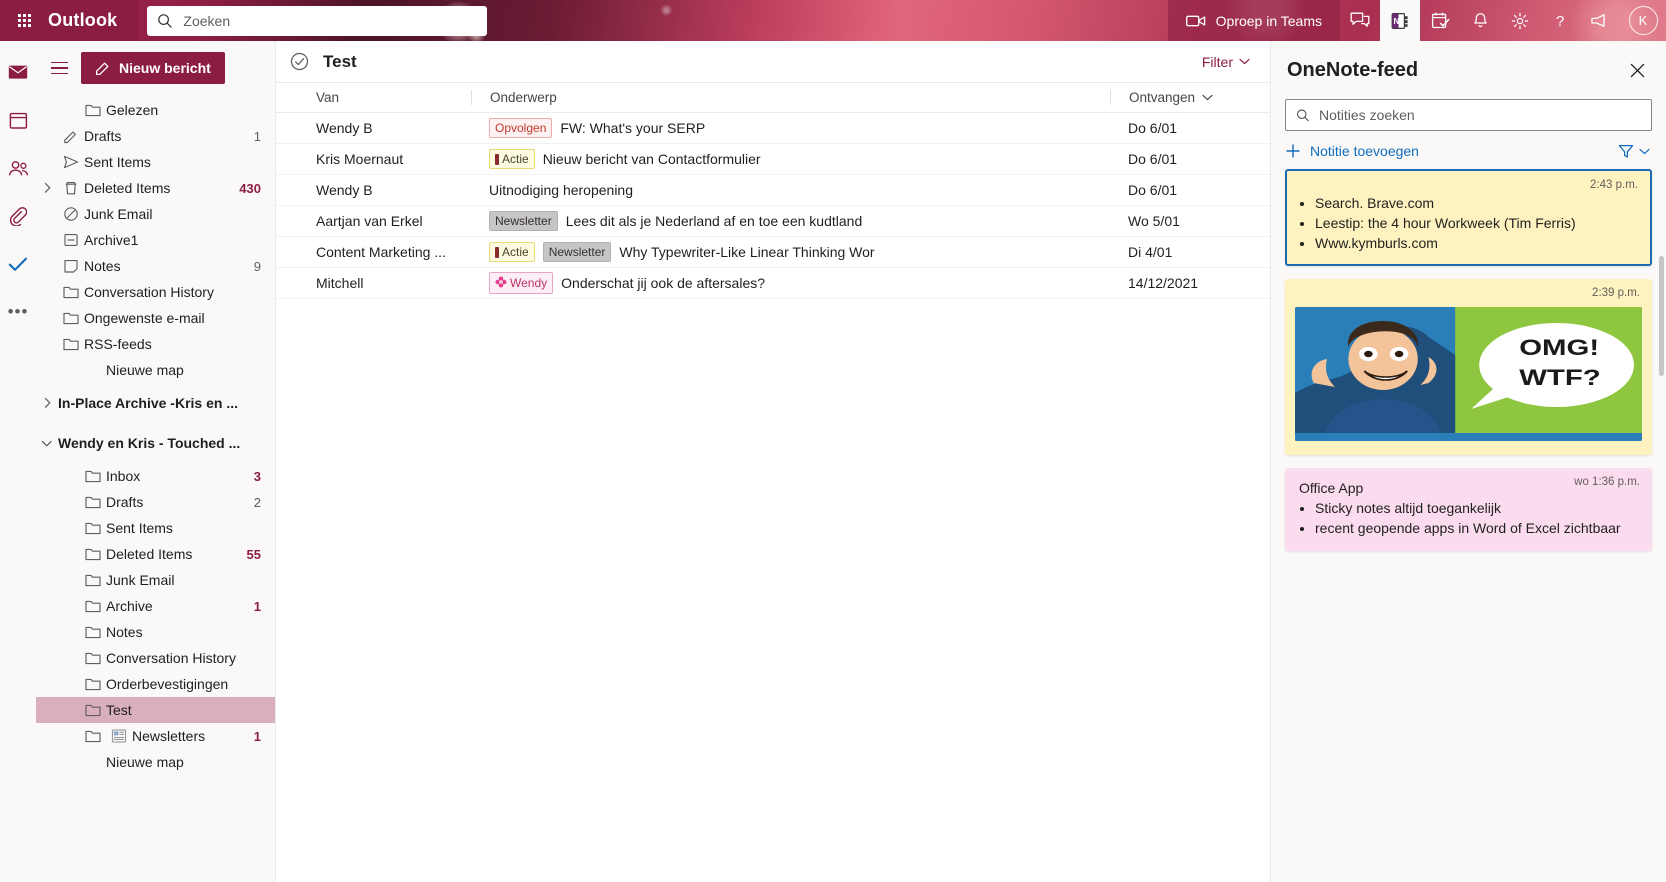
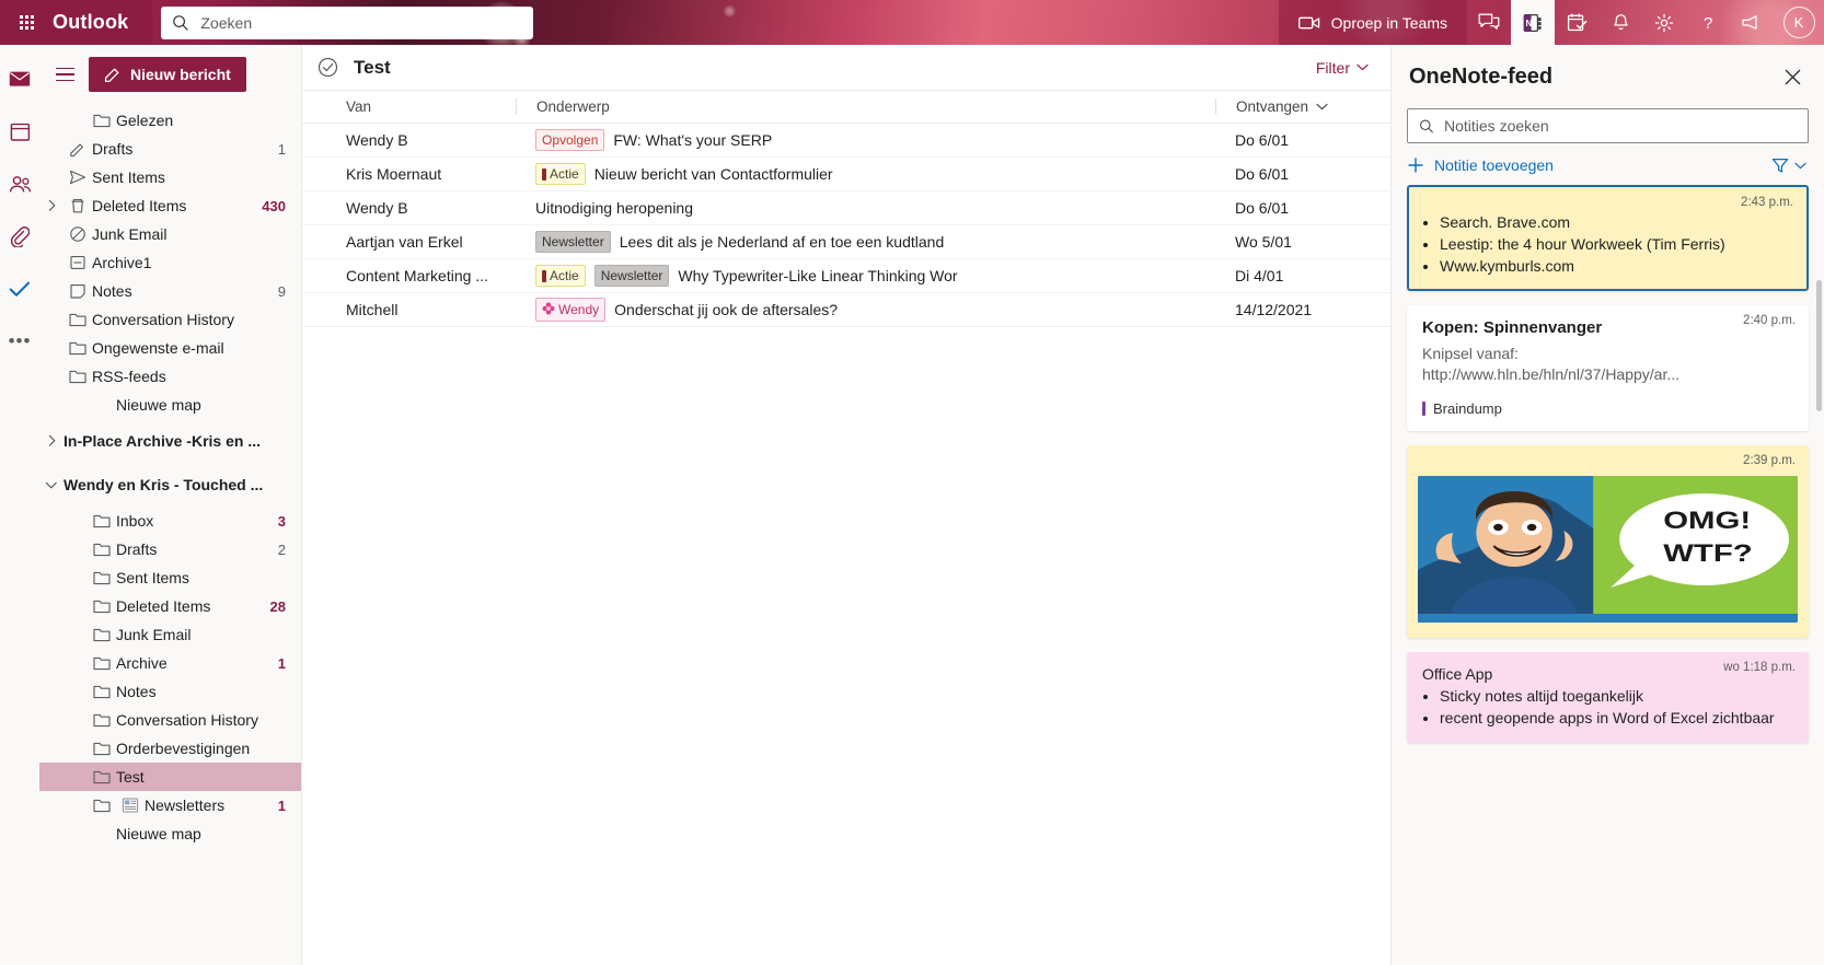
  Outlook
  Zoeken
  Oproep in Teams
  N
  ?
  K
  •••
  Nieuw bericht
  Gelezen
  Drafts
  1
  Sent Items
  Deleted Items
  430
  Junk Email
  Archive1
  Notes
  9
  Conversation History
  Ongewenste e-mail
  RSS-feeds
  Nieuwe map
  In-Place Archive -Kris en ...
  Wendy en Kris - Touched ...
  Inbox
  3
  Drafts
  2
  Sent Items
  Deleted Items
- 55
+ 28
  Junk Email
  Archive
  1
  Notes
  Conversation History
  Orderbevestigingen
  Test
  Newsletters
  1
  Nieuwe map
  Test
  Filter
  Van
  Onderwerp
  Ontvangen
  Wendy B
  Opvolgen
  FW: What's your SERP
  Do 6/01
  Kris Moernaut
  Actie
  Nieuw bericht van Contactformulier
  Do 6/01
  Wendy B
  Uitnodiging heropening
  Do 6/01
  Aartjan van Erkel
  Newsletter
  Lees dit als je Nederland af en toe een kudtland
  Wo 5/01
  Content Marketing ...
  Actie
  Newsletter
  Why Typewriter-Like Linear Thinking Wor
  Di 4/01
  Mitchell
  Wendy
  Onderschat jij ook de aftersales?
  14/12/2021
  OneNote-feed
  Notities zoeken
  Notitie toevoegen
  2:43 p.m.
  Search. Brave.com
  Leestip: the 4 hour Workweek (Tim Ferris)
  Www.kymburls.com
+ 2:40 p.m.
+ Kopen: Spinnenvanger
+ Knipsel vanaf:
+ http://www.hln.be/hln/nl/37/Happy/ar...
+ Braindump
  2:39 p.m.
  OMG!
  WTF?
- wo 1:36 p.m.
+ wo 1:18 p.m.
  Office App
  Sticky notes altijd toegankelijk
  recent geopende apps in Word of Excel zichtbaar
